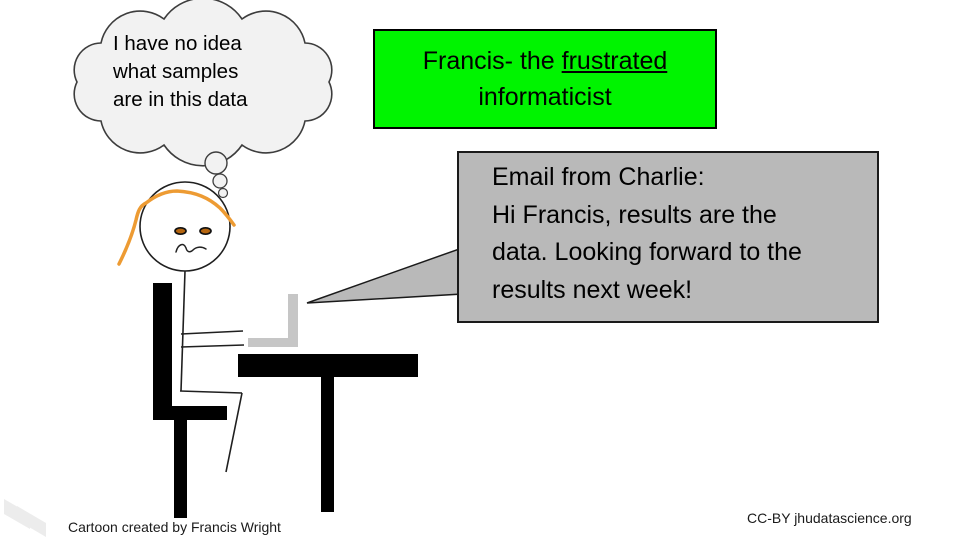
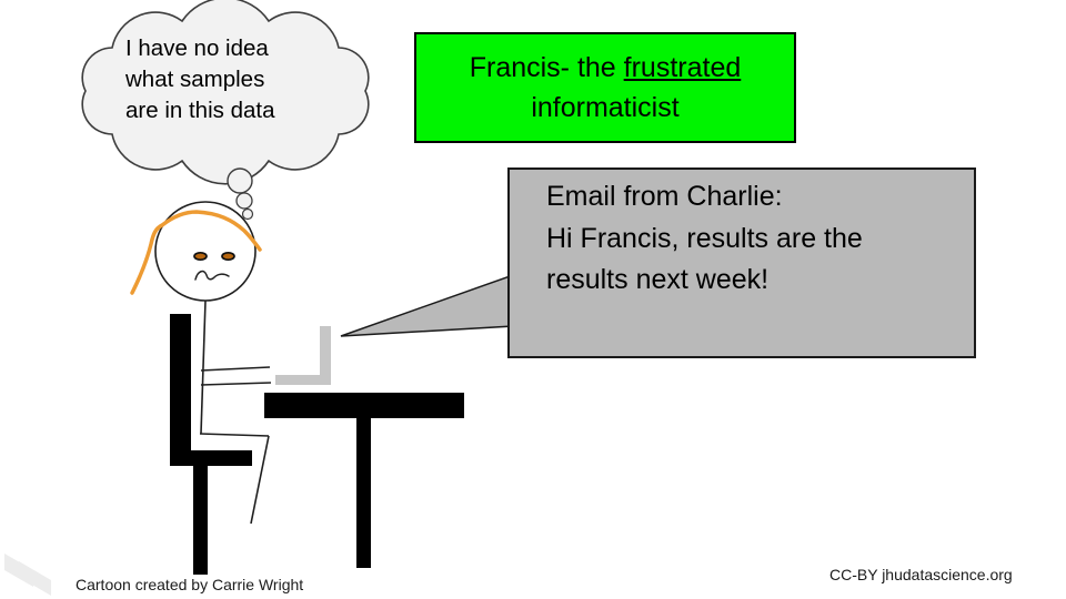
  I have no idea
  what samples
  are in this data
  Francis- the frustrated
  informaticist
  Email from Charlie:
  Hi Francis, results are the
- data. Looking forward to the
  results next week!
- Cartoon created by Francis Wright
+ Cartoon created by Carrie Wright
  CC-BY jhudatascience.org
